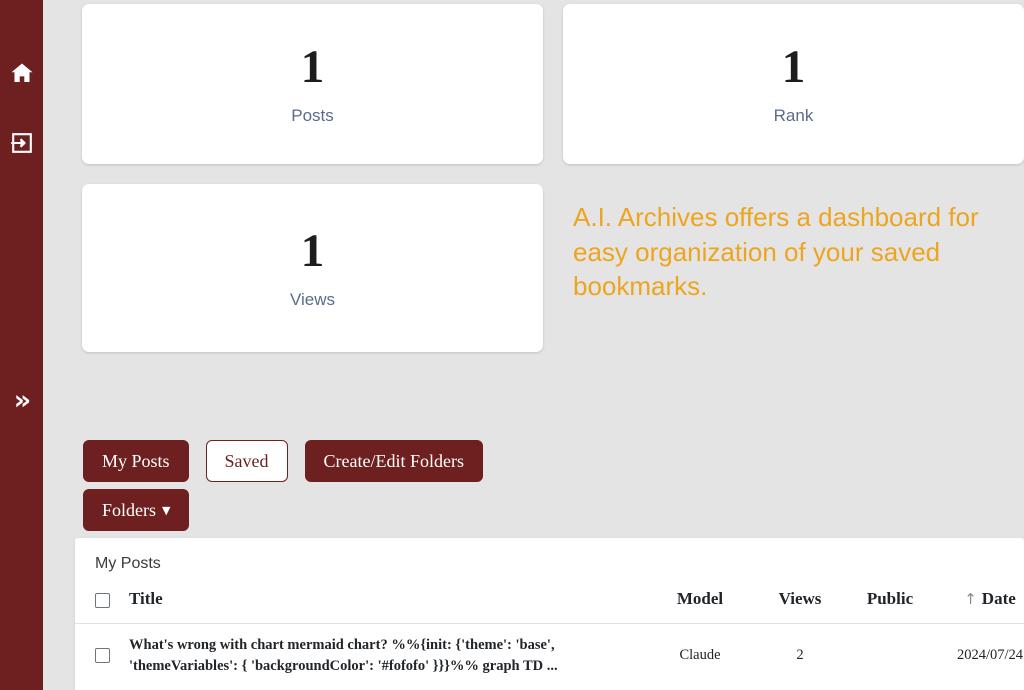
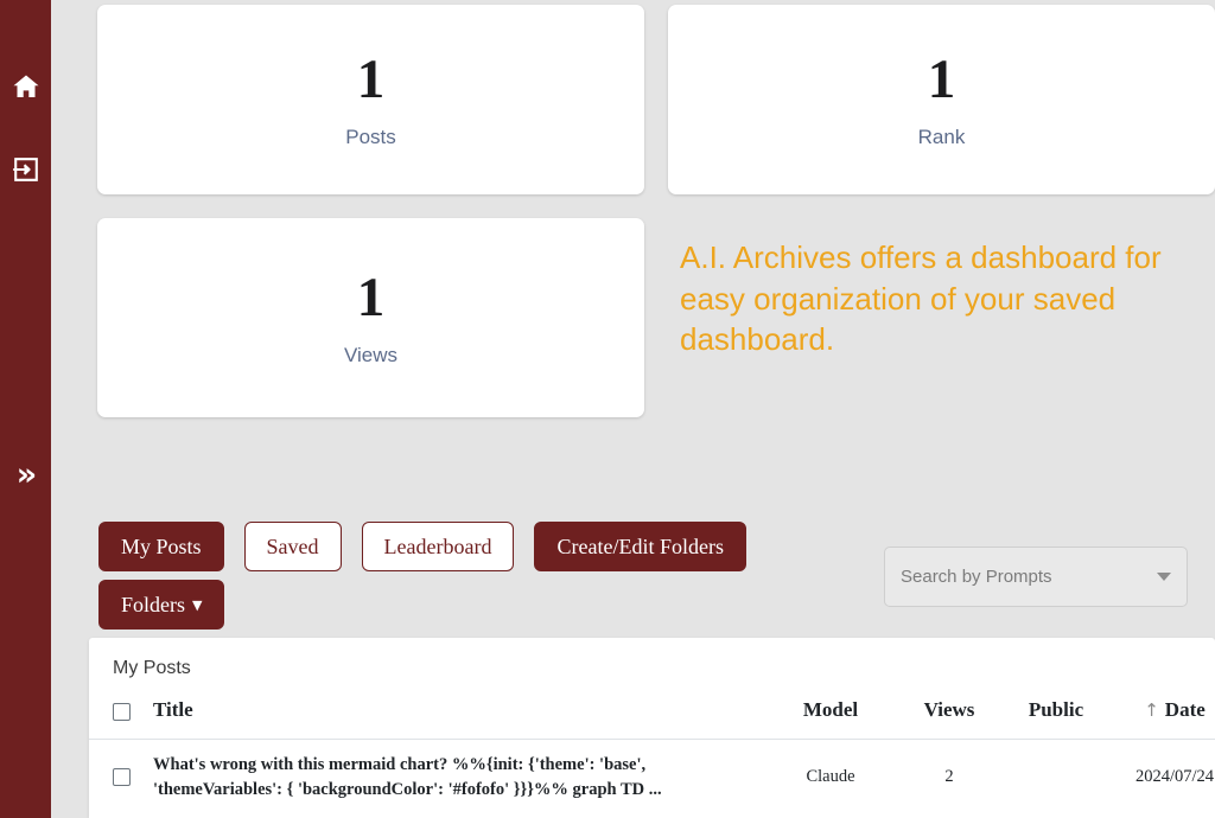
  »
  1
  Posts
  1
  Rank
  1
  Views
- A.I. Archives offers a dashboard for easy organization of your saved bookmarks.
+ A.I. Archives offers a dashboard for easy organization of your saved dashboard.
  My Posts
  Saved
+ Leaderboard
  Create/Edit Folders
  Folders ▼
+ Search by Prompts
  My Posts
  	Title	Model	Views	Public	↑ Date
- 	What's wrong with chart mermaid chart? %%{init: {'theme': 'base', 'themeVariables': { 'backgroundColor': '#fofofo' }}}%% graph TD ...	Claude	2		2024/07/24
+ 	What's wrong with this mermaid chart? %%{init: {'theme': 'base', 'themeVariables': { 'backgroundColor': '#fofofo' }}}%% graph TD ...	Claude	2		2024/07/24
